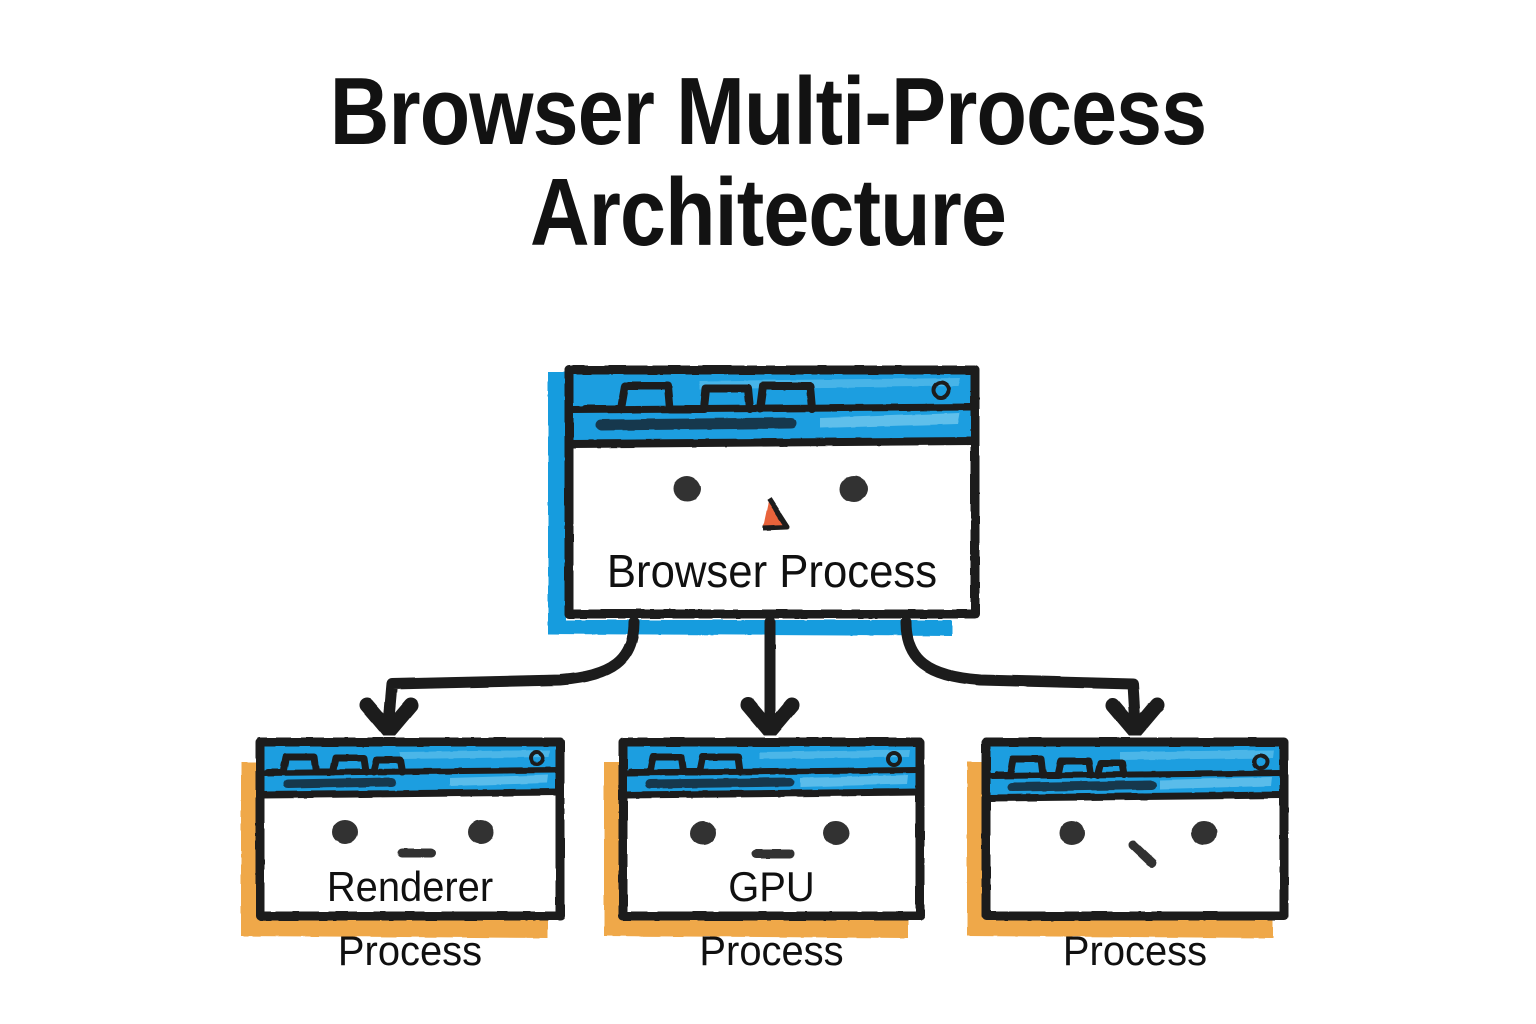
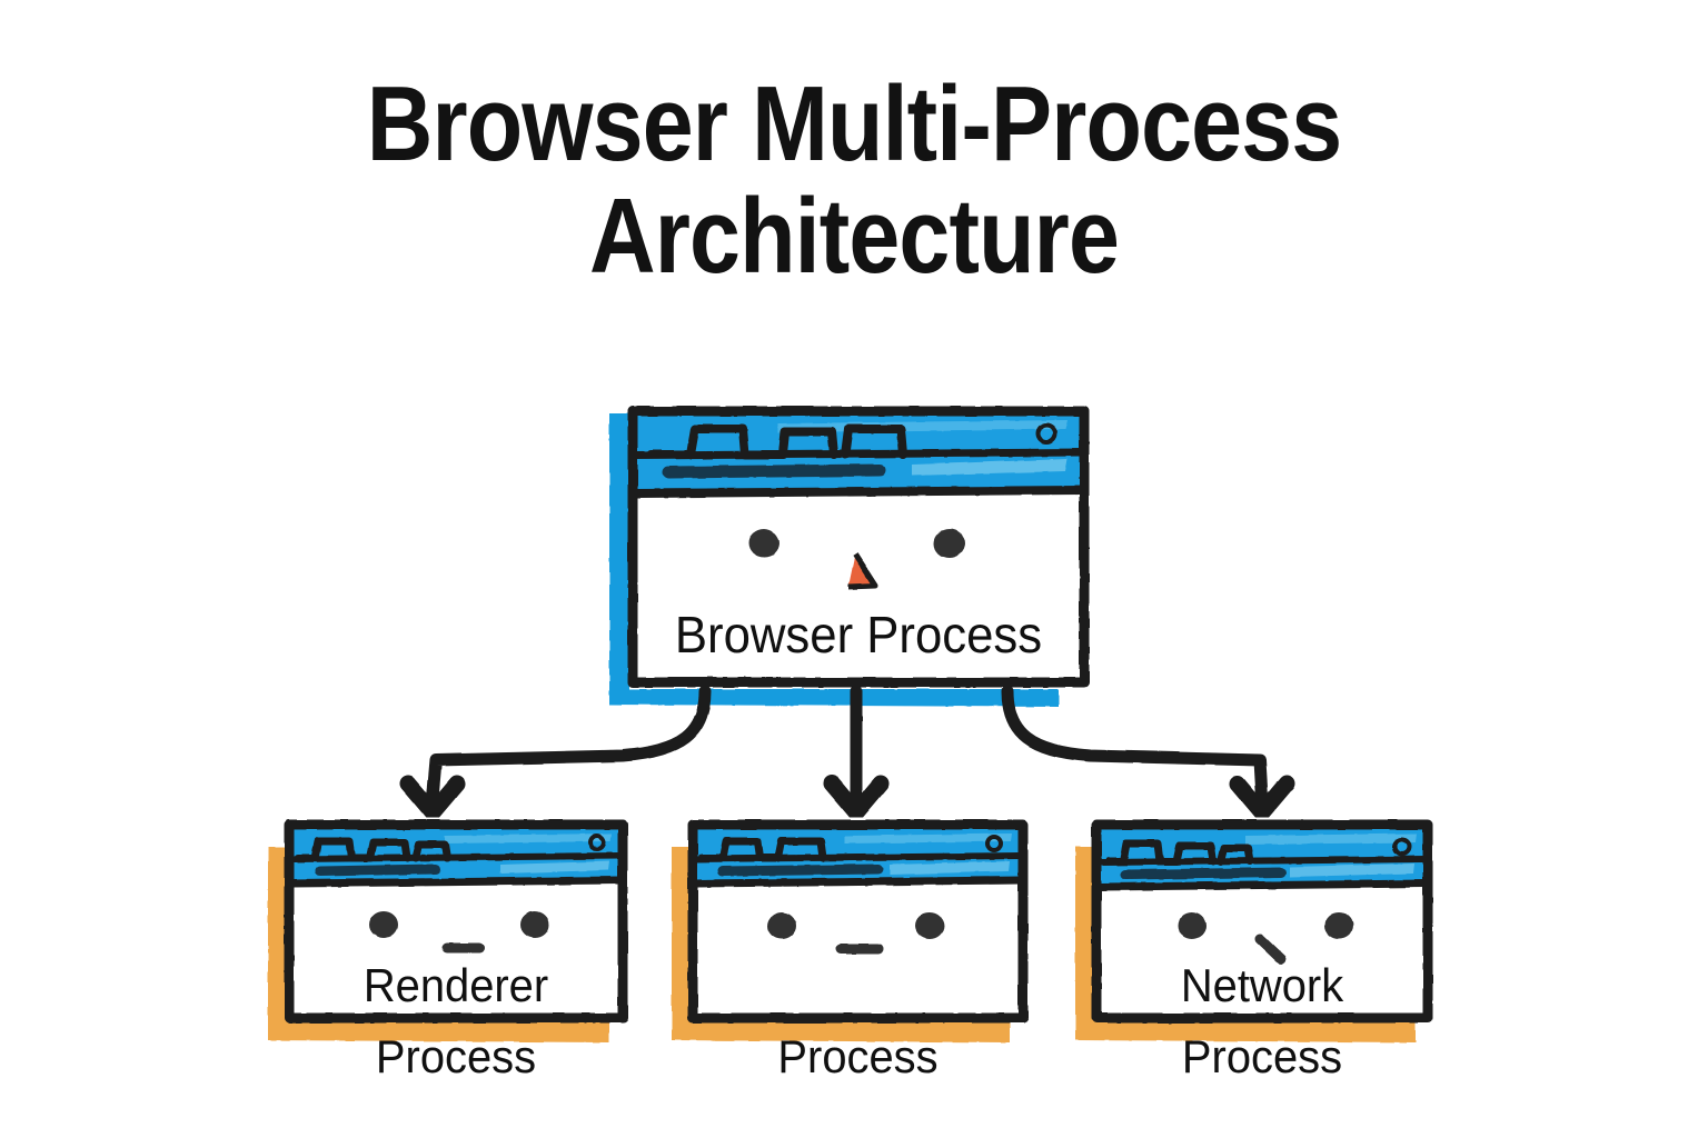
  Browser Multi-Process
  Architecture
  Browser Process
  Renderer
  Process
- GPU
  Process
+ Network
  Process
